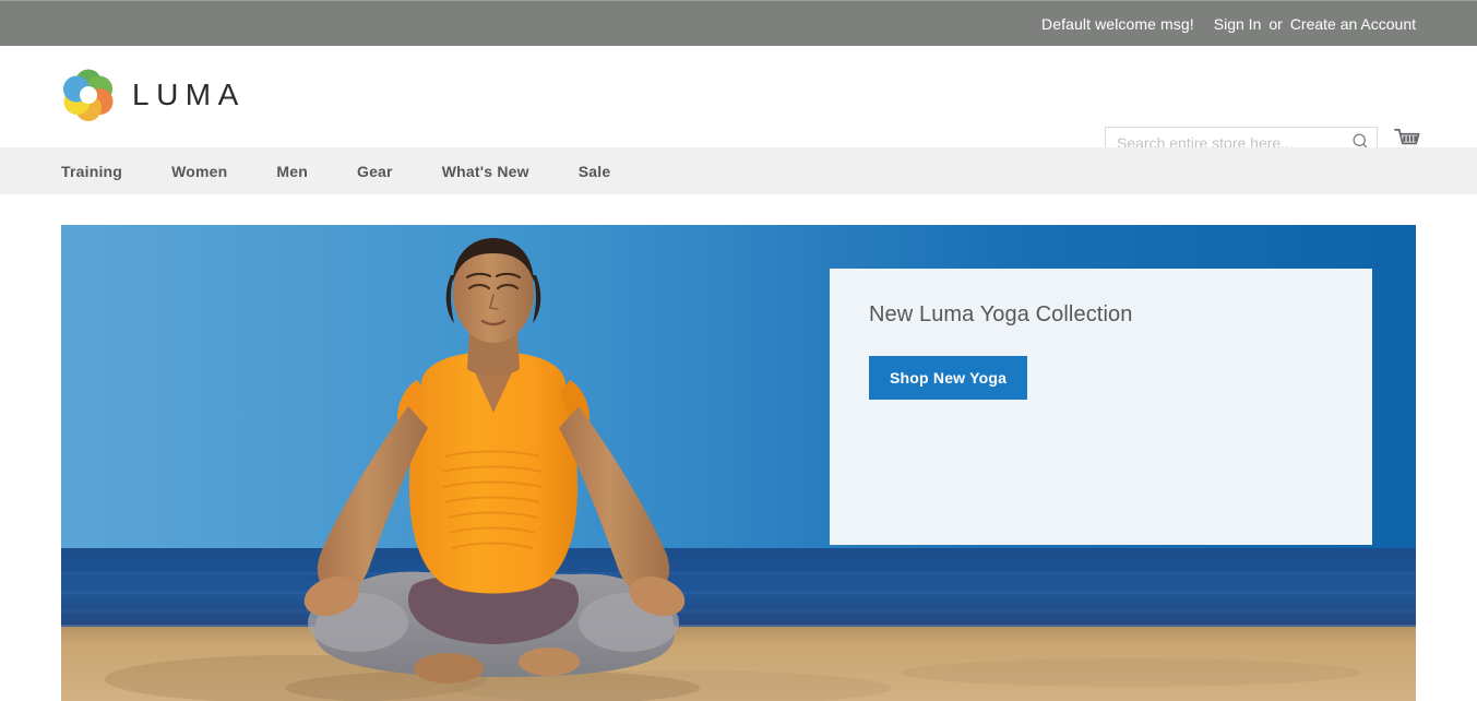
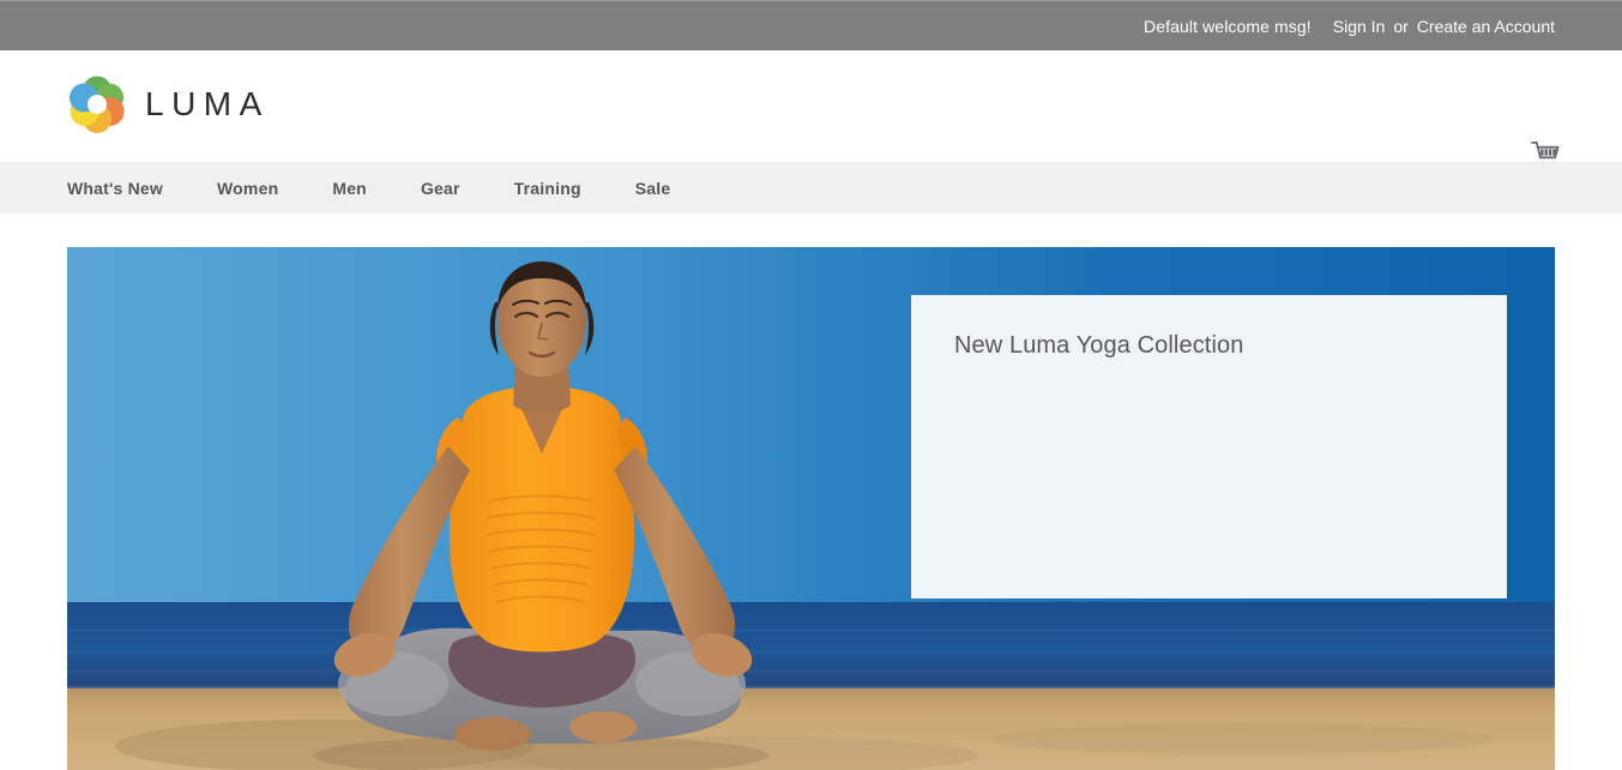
  Default welcome msg!
  Sign In
  or
  Create an Account
  LUMA
- Search entire store here...
- Training
+ What's New
  Women
  Men
  Gear
- What's New
+ Training
  Sale
  New Luma Yoga Collection
- Shop New Yoga
